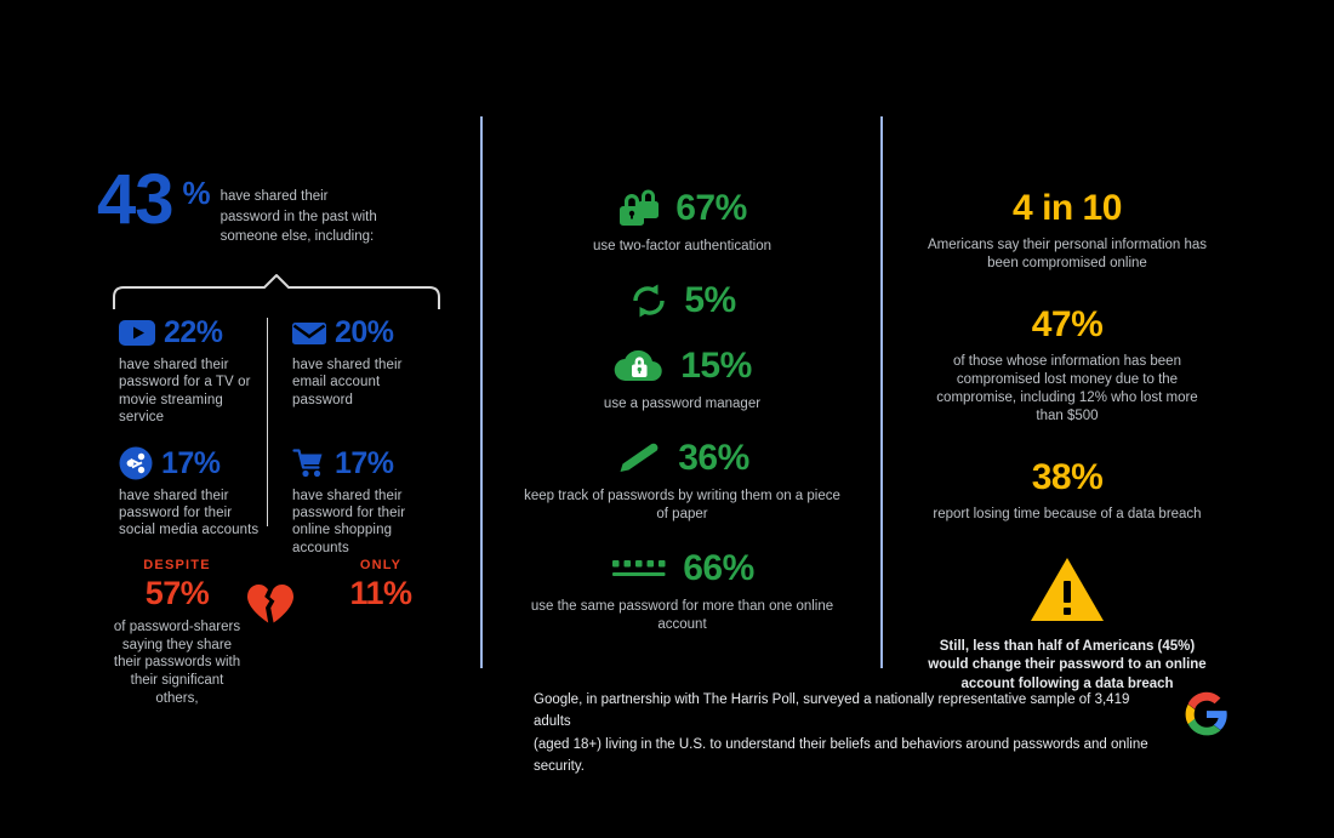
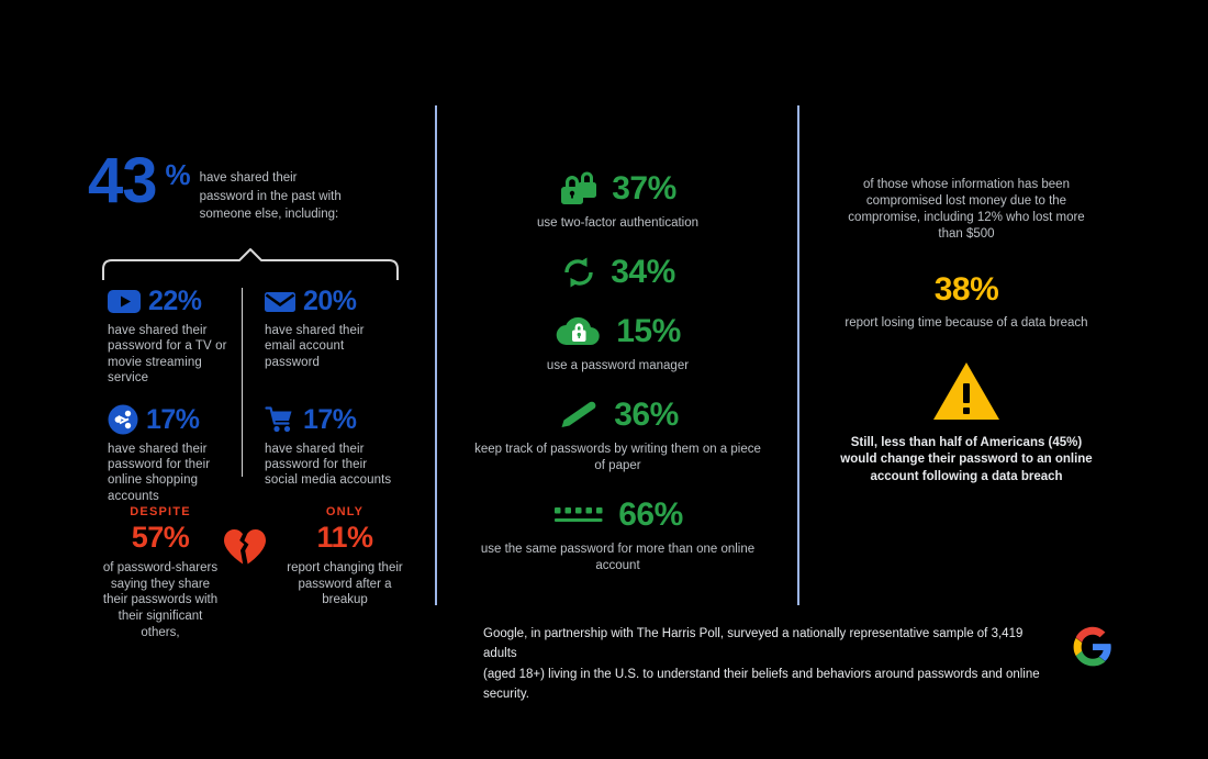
  43
  %
  have shared their password in the past with someone else, including:
  22%
  have shared their password for a TV or movie streaming service
  20%
  have shared their email account password
  17%
- have shared their password for their social media accounts
+ have shared their password for their online shopping accounts
  17%
- have shared their password for their online shopping accounts
+ have shared their password for their social media accounts
  DESPITE
  57%
  of password-sharers saying they share their passwords with their significant others,
  ONLY
  11%
+ report changing their password after a breakup
- 67%
+ 37%
  use two-factor authentication
- 5%
+ 34%
  15%
  use a password manager
  36%
  keep track of passwords by writing them on a piece of paper
  66%
  use the same password for more than one online account
- 4 in 10
- Americans say their personal information has been compromised online
- 47%
  of those whose information has been compromised lost money due to the compromise, including 12% who lost more than $500
  38%
  report losing time because of a data breach
  Still, less than half of Americans (45%) would change their password to an online account following a data breach
  Google, in partnership with The Harris Poll, surveyed a nationally representative sample of 3,419 adults
  (aged 18+) living in the U.S. to understand their beliefs and behaviors around passwords and online security.
